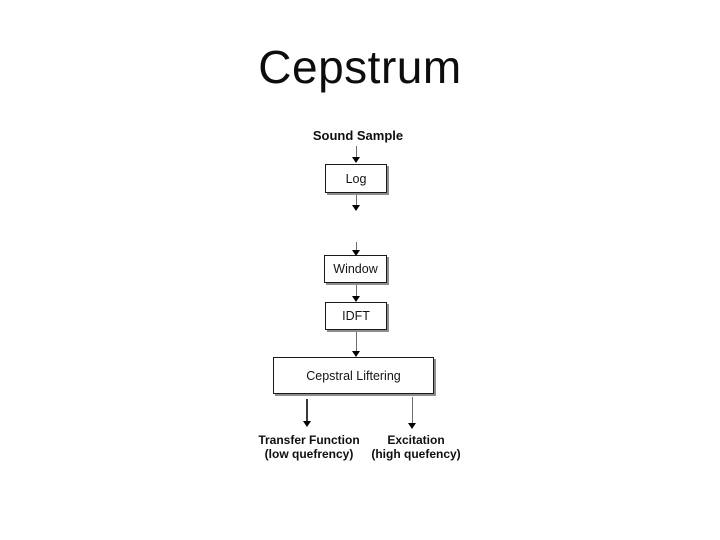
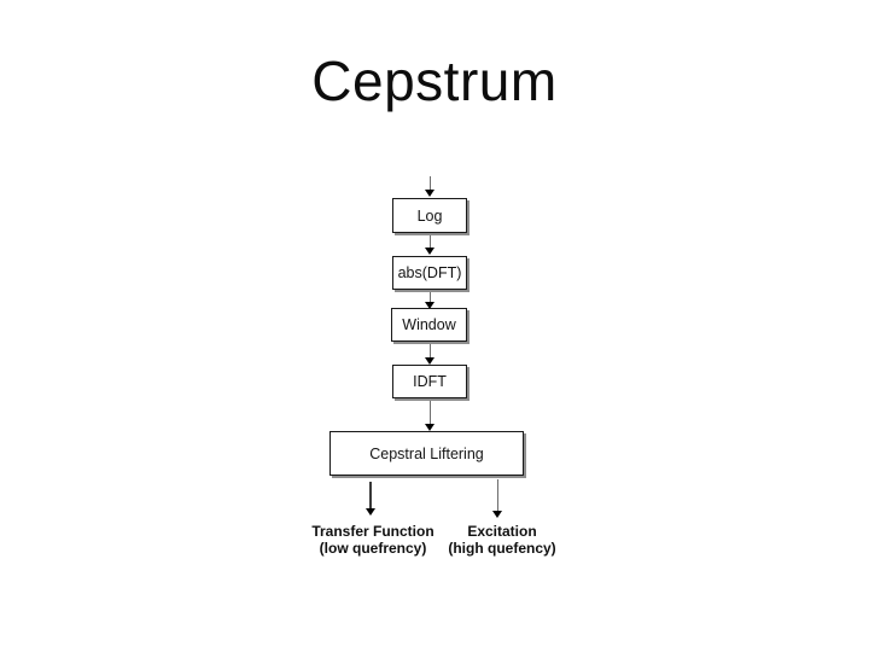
  Cepstrum
- Sound Sample
  Log
+ abs(DFT)
  Window
  IDFT
  Cepstral Liftering
  Transfer Function
  (low quefrency)
  Excitation
  (high quefency)
